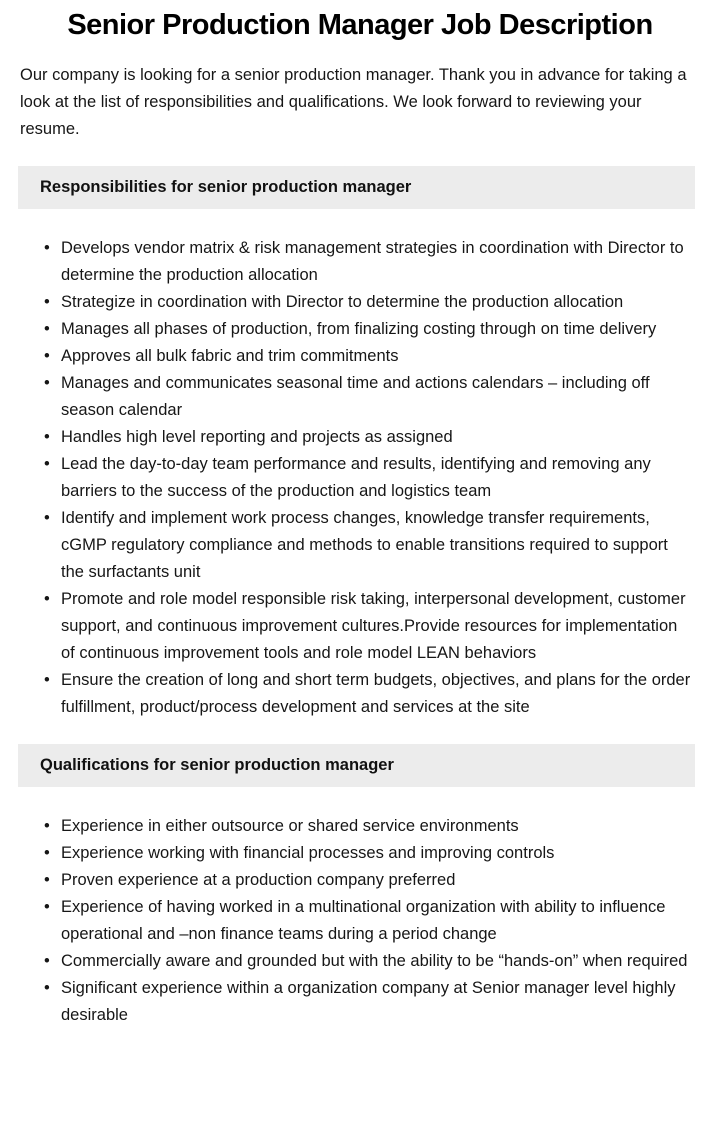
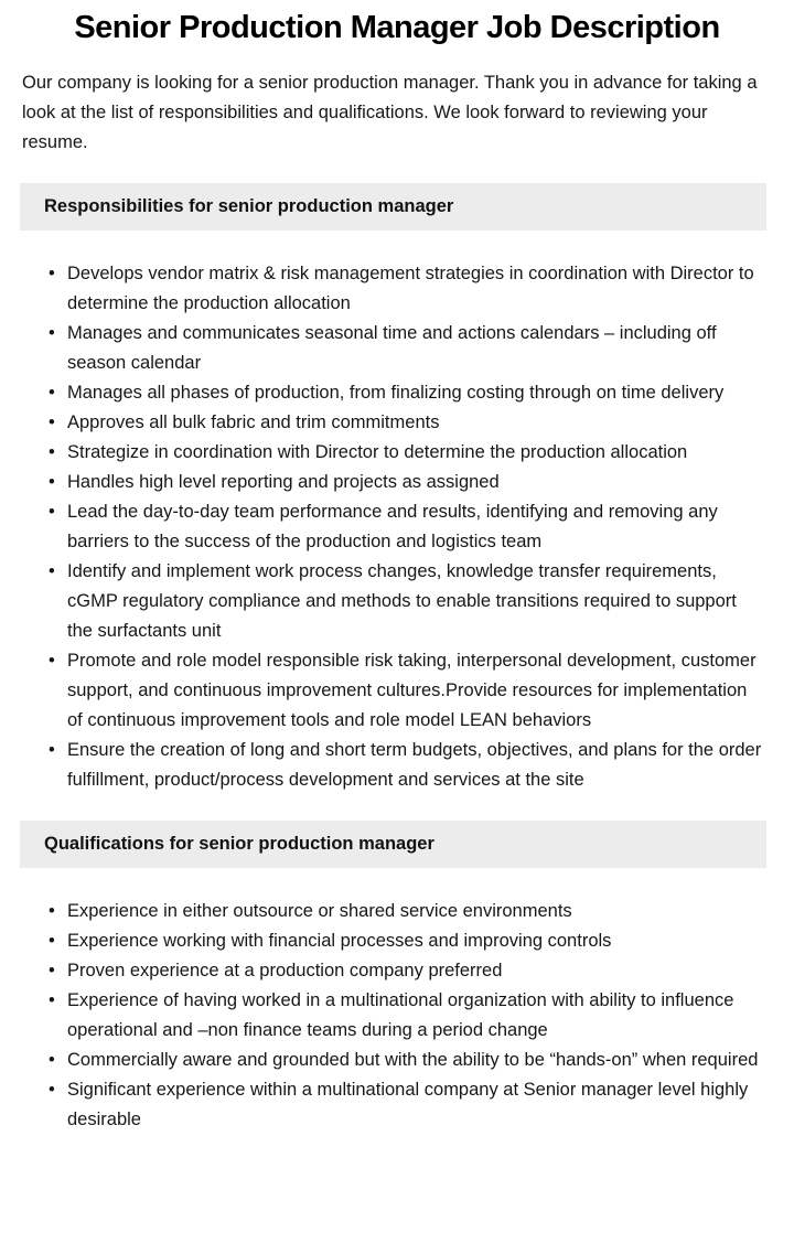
  Senior Production Manager Job Description
  Our company is looking for a senior production manager. Thank you in advance for taking a look at the list of responsibilities and qualifications. We look forward to reviewing your resume.
  Responsibilities for senior production manager
  Develops vendor matrix & risk management strategies in coordination with Director to determine the production allocation
- Strategize in coordination with Director to determine the production allocation
+ Manages and communicates seasonal time and actions calendars – including off season calendar
  Manages all phases of production, from finalizing costing through on time delivery
  Approves all bulk fabric and trim commitments
- Manages and communicates seasonal time and actions calendars – including off season calendar
+ Strategize in coordination with Director to determine the production allocation
  Handles high level reporting and projects as assigned
  Lead the day-to-day team performance and results, identifying and removing any barriers to the success of the production and logistics team
  Identify and implement work process changes, knowledge transfer requirements, cGMP regulatory compliance and methods to enable transitions required to support the surfactants unit
  Promote and role model responsible risk taking, interpersonal development, customer support, and continuous improvement cultures.Provide resources for implementation of continuous improvement tools and role model LEAN behaviors
  Ensure the creation of long and short term budgets, objectives, and plans for the order fulfillment, product/process development and services at the site
  Qualifications for senior production manager
  Experience in either outsource or shared service environments
  Experience working with financial processes and improving controls
  Proven experience at a production company preferred
  Experience of having worked in a multinational organization with ability to influence operational and –non finance teams during a period change
  Commercially aware and grounded but with the ability to be “hands-on” when required
- Significant experience within a organization company at Senior manager level highly desirable
+ Significant experience within a multinational company at Senior manager level highly desirable
